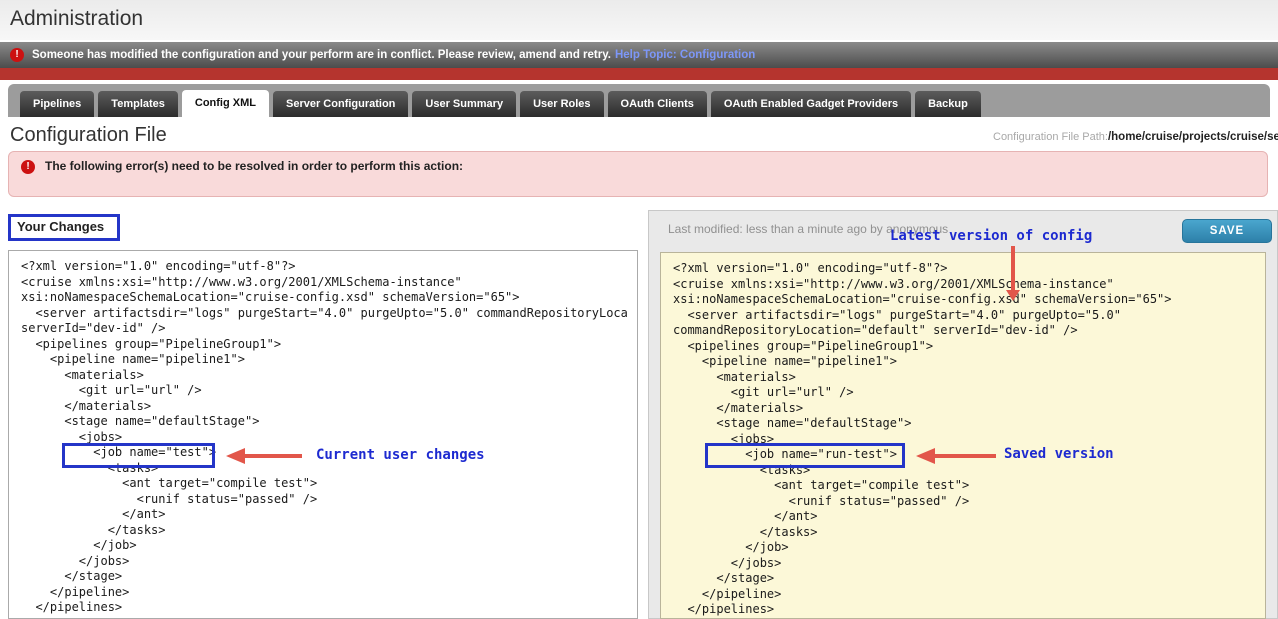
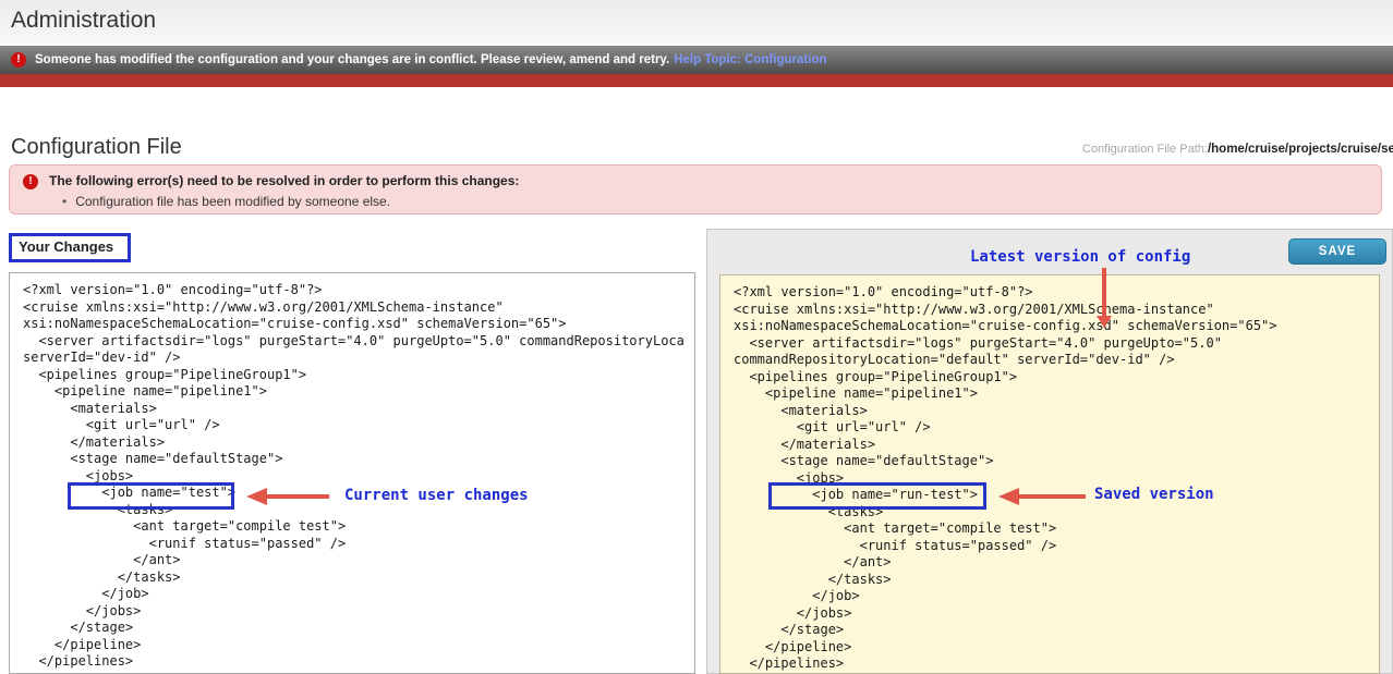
  Administration
  !
- Someone has modified the configuration and your perform are in conflict. Please review, amend and retry.
+ Someone has modified the configuration and your changes are in conflict. Please review, amend and retry.
  Help Topic: Configuration
- Pipelines
- Templates
- Config XML
- Server Configuration
- User Summary
- User Roles
- OAuth Clients
- OAuth Enabled Gadget Providers
- Backup
  Configuration File
  Configuration File Path:/home/cruise/projects/cruise/se
  !
- The following error(s) need to be resolved in order to perform this action:
+ The following error(s) need to be resolved in order to perform this changes:
+ • Configuration file has been modified by someone else.
  Your Changes
  <?xml version="1.0" encoding="utf-8"?>
  <cruise xmlns:xsi="http://www.w3.org/2001/XMLSchema-instance"
  xsi:noNamespaceSchemaLocation="cruise-config.xsd" schemaVersion="65">
  <server artifactsdir="logs" purgeStart="4.0" purgeUpto="5.0" commandRepositoryLoca
  serverId="dev-id" />
  <pipelines group="PipelineGroup1">
  <pipeline name="pipeline1">
  <materials>
  <git url="url" />
  </materials>
  <stage name="defaultStage">
  <jobs>
  <job name="test">
  <tasks>
  <ant target="compile test">
  <runif status="passed" />
  </ant>
  </tasks>
  </job>
  </jobs>
  </stage>
  </pipeline>
  </pipelines>
- Last modified: less than a minute ago by anonymous
  SAVE
  <?xml version="1.0" encoding="utf-8"?>
  <cruise xmlns:xsi="http://www.w3.org/2001/XMLSchema-instance"
  xsi:noNamespaceSchemaLocation="cruise-config.xsd" schemaVersion="65">
  <server artifactsdir="logs" purgeStart="4.0" purgeUpto="5.0"
  commandRepositoryLocation="default" serverId="dev-id" />
  <pipelines group="PipelineGroup1">
  <pipeline name="pipeline1">
  <materials>
  <git url="url" />
  </materials>
  <stage name="defaultStage">
  <jobs>
  <job name="run-test">
  <tasks>
  <ant target="compile test">
  <runif status="passed" />
  </ant>
  </tasks>
  </job>
  </jobs>
  </stage>
  </pipeline>
  </pipelines>
  Latest version of config
  Current user changes
  Saved version
